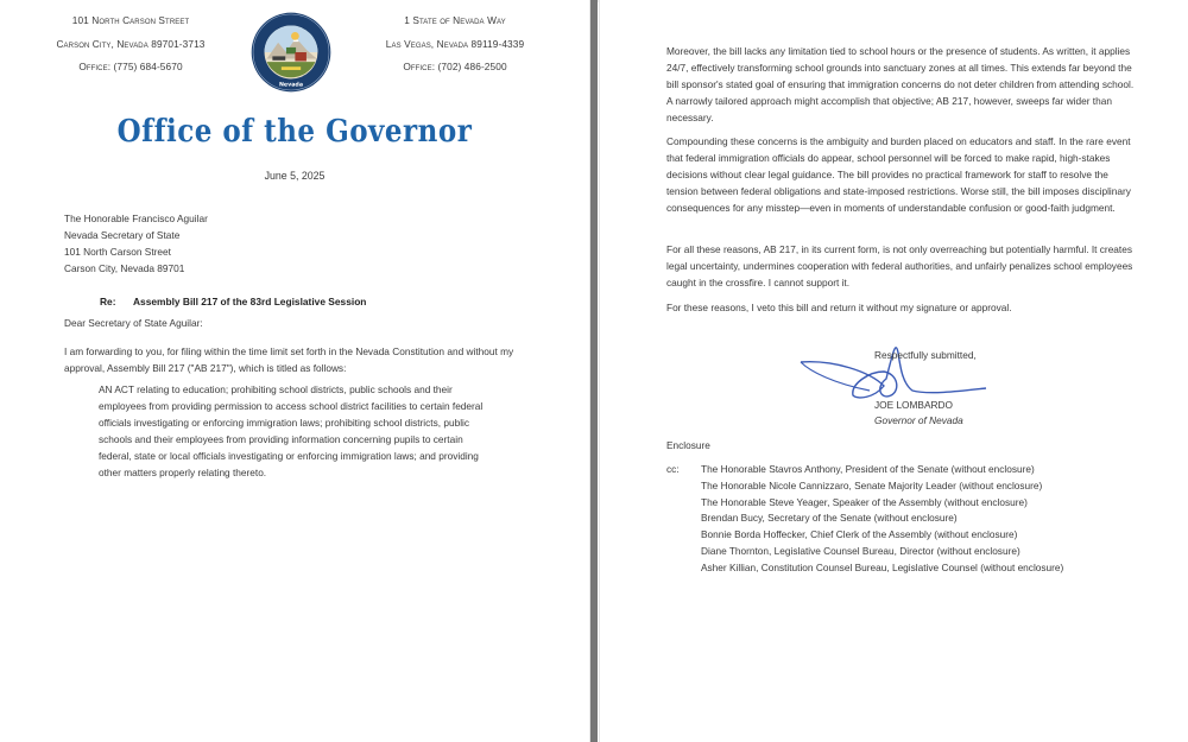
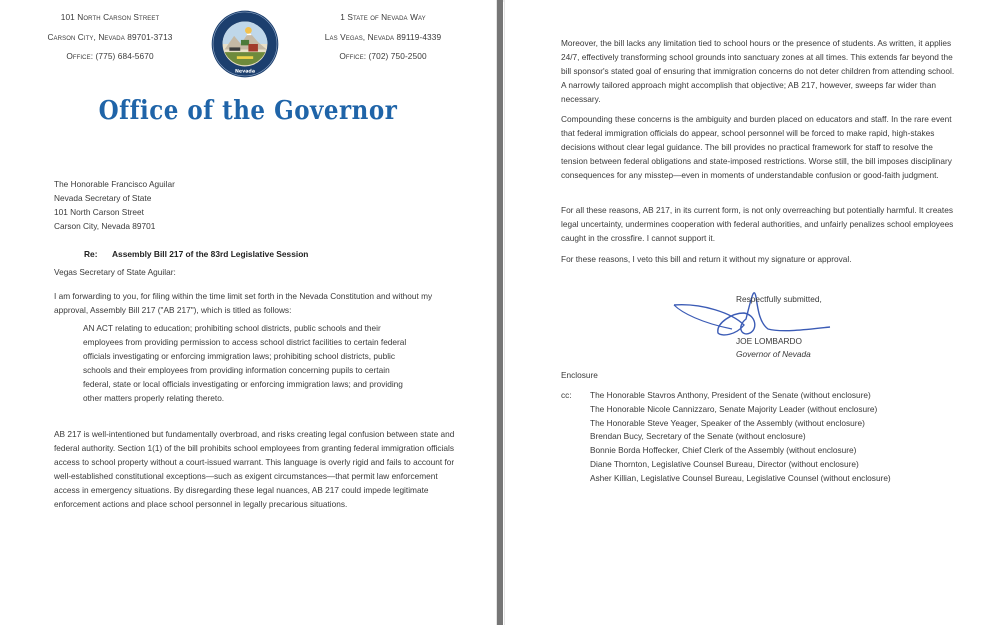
  101 North Carson Street
  Carson City, Nevada 89701-3713
  Office: (775) 684-5670
  1 State of Nevada Way
  Las Vegas, Nevada 89119-4339
- Office: (702) 486-2500
+ Office: (702) 750-2500
  Office of the Governor
- June 5, 2025
  The Honorable Francisco Aguilar
  Nevada Secretary of State
  101 North Carson Street
  Carson City, Nevada 89701
  Re: Assembly Bill 217 of the 83rd Legislative Session
- Dear Secretary of State Aguilar:
+ Vegas Secretary of State Aguilar:
  I am forwarding to you, for filing within the time limit set forth in the Nevada Constitution and without my approval, Assembly Bill 217 ("AB 217"), which is titled as follows:
  AN ACT relating to education; prohibiting school districts, public schools and their employees from providing permission to access school district facilities to certain federal officials investigating or enforcing immigration laws; prohibiting school districts, public schools and their employees from providing information concerning pupils to certain federal, state or local officials investigating or enforcing immigration laws; and providing other matters properly relating thereto.
+ AB 217 is well-intentioned but fundamentally overbroad, and risks creating legal confusion between state and federal authority. Section 1(1) of the bill prohibits school employees from granting federal immigration officials access to school property without a court-issued warrant. This language is overly rigid and fails to account for well-established constitutional exceptions—such as exigent circumstances—that permit law enforcement access in emergency situations. By disregarding these legal nuances, AB 217 could impede legitimate enforcement actions and place school personnel in legally precarious situations.
  Moreover, the bill lacks any limitation tied to school hours or the presence of students. As written, it applies 24/7, effectively transforming school grounds into sanctuary zones at all times. This extends far beyond the bill sponsor's stated goal of ensuring that immigration concerns do not deter children from attending school. A narrowly tailored approach might accomplish that objective; AB 217, however, sweeps far wider than necessary.
  Compounding these concerns is the ambiguity and burden placed on educators and staff. In the rare event that federal immigration officials do appear, school personnel will be forced to make rapid, high-stakes decisions without clear legal guidance. The bill provides no practical framework for staff to resolve the tension between federal obligations and state-imposed restrictions. Worse still, the bill imposes disciplinary consequences for any misstep—even in moments of understandable confusion or good-faith judgment.
  For all these reasons, AB 217, in its current form, is not only overreaching but potentially harmful. It creates legal uncertainty, undermines cooperation with federal authorities, and unfairly penalizes school employees caught in the crossfire. I cannot support it.
  For these reasons, I veto this bill and return it without my signature or approval.
  Respectfully submitted,
  JOE LOMBARDO
  Governor of Nevada
  Enclosure
  cc:
  The Honorable Stavros Anthony, President of the Senate (without enclosure)
  The Honorable Nicole Cannizzaro, Senate Majority Leader (without enclosure)
  The Honorable Steve Yeager, Speaker of the Assembly (without enclosure)
  Brendan Bucy, Secretary of the Senate (without enclosure)
  Bonnie Borda Hoffecker, Chief Clerk of the Assembly (without enclosure)
  Diane Thornton, Legislative Counsel Bureau, Director (without enclosure)
- Asher Killian, Constitution Counsel Bureau, Legislative Counsel (without enclosure)
+ Asher Killian, Legislative Counsel Bureau, Legislative Counsel (without enclosure)
